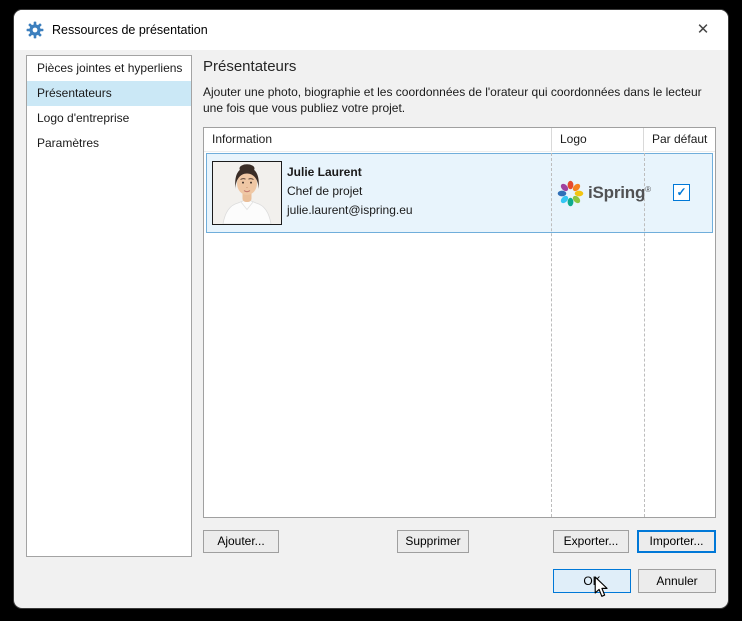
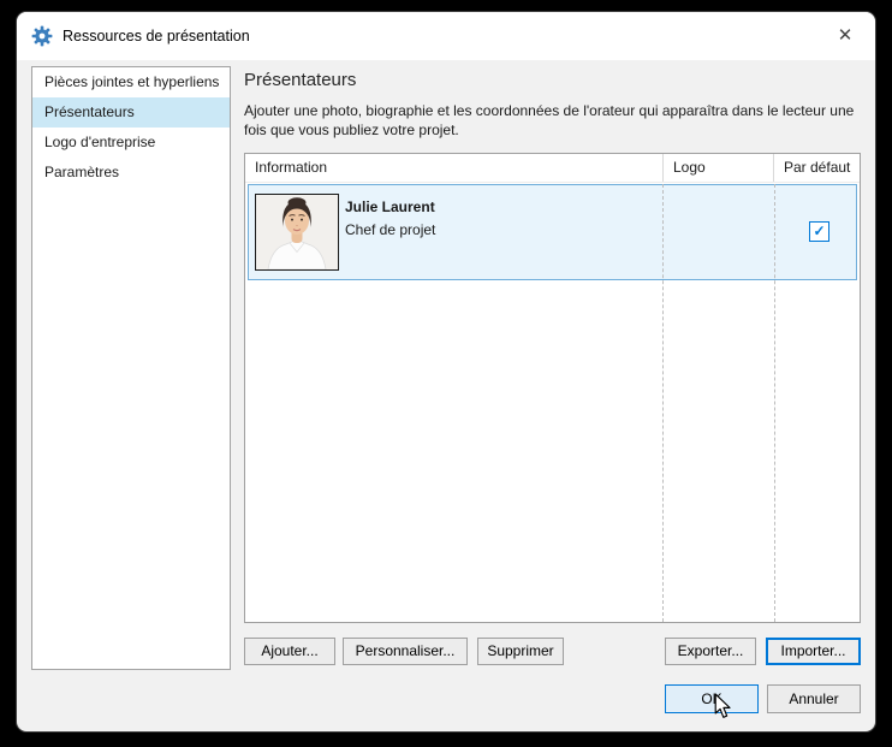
  Ressources de présentation
  ✕
  Pièces jointes et hyperliens
  Présentateurs
  Logo d'entreprise
  Paramètres
  Présentateurs
- Ajouter une photo, biographie et les coordonnées de l'orateur qui coordonnées dans le lecteur une fois que vous publiez votre projet.
+ Ajouter une photo, biographie et les coordonnées de l'orateur qui apparaîtra dans le lecteur une fois que vous publiez votre projet.
  Information
  Par défaut
  Julie Laurent
  Chef de projet
- julie.laurent@ispring.eu
- iSpring
- ®
  ✓
  Ajouter...
+ Personnaliser...
  Supprimer
  Exporter...
  Importer...
  Annuler
